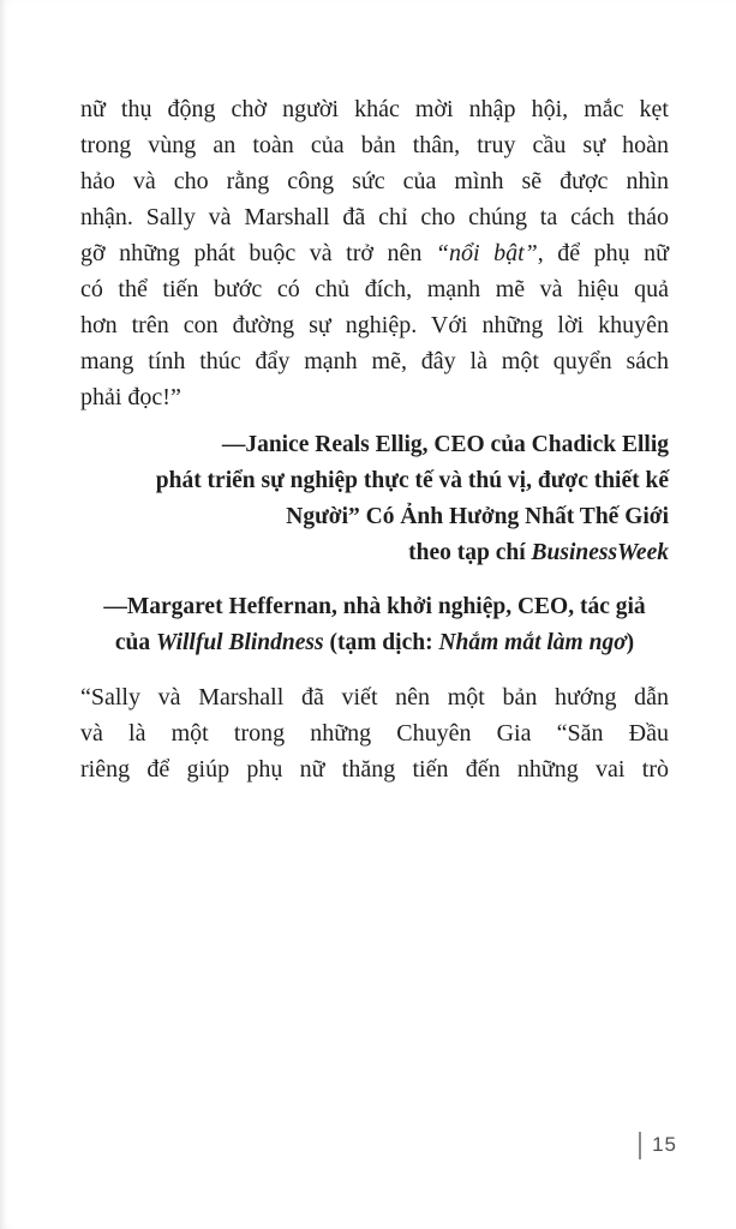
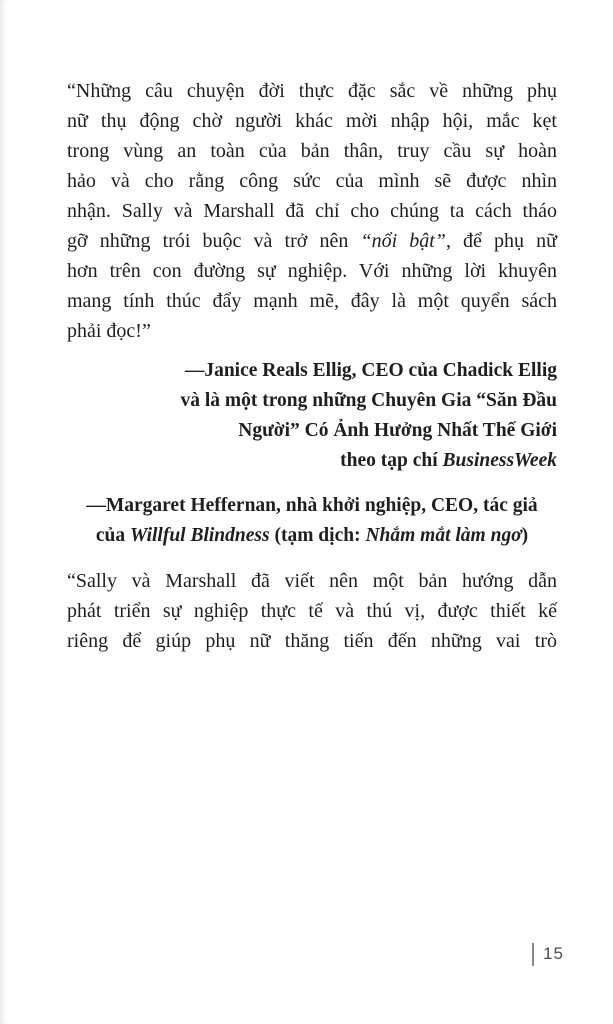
+ “Những câu chuyện đời thực đặc sắc về những phụ
  nữ thụ động chờ người khác mời nhập hội, mắc kẹt
  trong vùng an toàn của bản thân, truy cầu sự hoàn
  hảo và cho rằng công sức của mình sẽ được nhìn
  nhận. Sally và Marshall đã chỉ cho chúng ta cách tháo
- gỡ những phát buộc và trở nên “nổi bật”, để phụ nữ
+ gỡ những trói buộc và trở nên “nổi bật”, để phụ nữ
- có thể tiến bước có chủ đích, mạnh mẽ và hiệu quả
  hơn trên con đường sự nghiệp. Với những lời khuyên
  mang tính thúc đẩy mạnh mẽ, đây là một quyển sách
  phải đọc!”
  —Janice Reals Ellig, CEO của Chadick Ellig
- phát triển sự nghiệp thực tế và thú vị, được thiết kế
+ và là một trong những Chuyên Gia “Săn Đầu
  Người” Có Ảnh Hưởng Nhất Thế Giới
  theo tạp chí BusinessWeek
  —Margaret Heffernan, nhà khởi nghiệp, CEO, tác giả
  của Willful Blindness (tạm dịch: Nhắm mắt làm ngơ)
  “Sally và Marshall đã viết nên một bản hướng dẫn
- và là một trong những Chuyên Gia “Săn Đầu
+ phát triển sự nghiệp thực tế và thú vị, được thiết kế
  riêng để giúp phụ nữ thăng tiến đến những vai trò
  15
